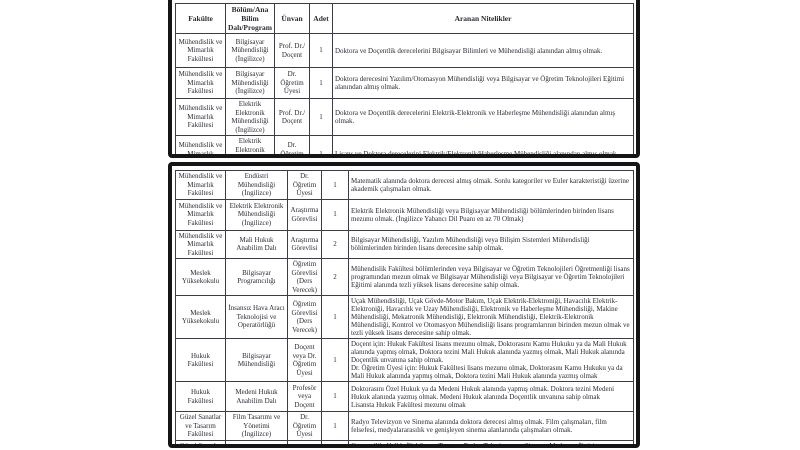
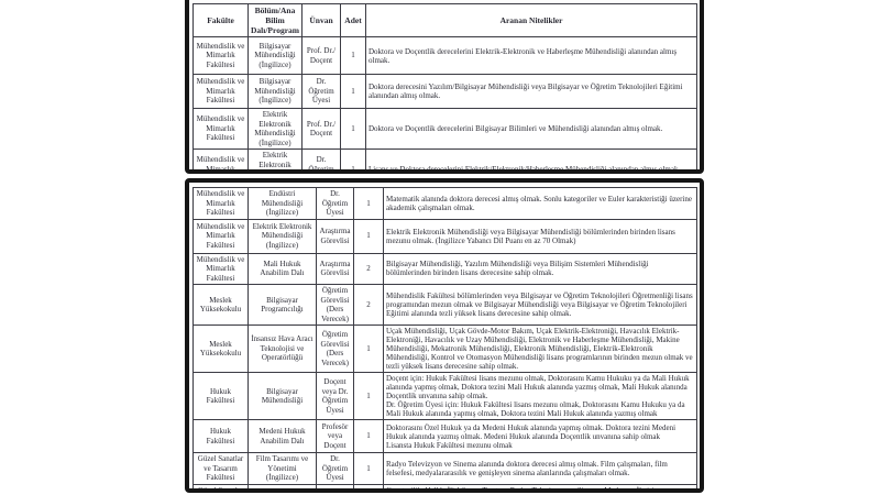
  Fakülte	Bölüm/Ana Bilim Dalı/Program	Ünvan	Adet	Aranan Nitelikler
- Mühendislik ve Mimarlık Fakültesi	Bilgisayar Mühendisliği (İngilizce)	Prof. Dr./ Doçent	1	Doktora ve Doçentlik derecelerini Bilgisayar Bilimleri ve Mühendisliği alanından almış olmak.
+ Mühendislik ve Mimarlık Fakültesi	Bilgisayar Mühendisliği (İngilizce)	Prof. Dr./ Doçent	1	Doktora ve Doçentlik derecelerini Elektrik-Elektronik ve Haberleşme Mühendisliği alanından almış olmak.
- Mühendislik ve Mimarlık Fakültesi	Bilgisayar Mühendisliği (İngilizce)	Dr. Öğretim Üyesi	1	Doktora derecesini Yazılım/Otomasyon Mühendisliği veya Bilgisayar ve Öğretim Teknolojileri Eğitimi alanından almış olmak.
+ Mühendislik ve Mimarlık Fakültesi	Bilgisayar Mühendisliği (İngilizce)	Dr. Öğretim Üyesi	1	Doktora derecesini Yazılım/Bilgisayar Mühendisliği veya Bilgisayar ve Öğretim Teknolojileri Eğitimi alanından almış olmak.
- Mühendislik ve Mimarlık Fakültesi	Elektrik Elektronik Mühendisliği (İngilizce)	Prof. Dr./ Doçent	1	Doktora ve Doçentlik derecelerini Elektrik-Elektronik ve Haberleşme Mühendisliği alanından almış olmak.
+ Mühendislik ve Mimarlık Fakültesi	Elektrik Elektronik Mühendisliği (İngilizce)	Prof. Dr./ Doçent	1	Doktora ve Doçentlik derecelerini Bilgisayar Bilimleri ve Mühendisliği alanından almış olmak.
  Mühendislik ve Mimarlık	Elektrik Elektronik	Dr. Öğretim	1	Lisans ve Doktora derecelerini Elektrik/Elektronik/Haberleşme Mühendisliği alanından almış olmak.
  Mühendislik ve Mimarlık Fakültesi	Endüstri Mühendisliği (İngilizce)	Dr. Öğretim Üyesi	1	Matematik alanında doktora derecesi almış olmak. Sonlu kategoriler ve Euler karakteristiği üzerine akademik çalışmaları olmak.
  Mühendislik ve Mimarlık Fakültesi	Elektrik Elektronik Mühendisliği (İngilizce)	Araştırma Görevlisi	1	Elektrik Elektronik Mühendisliği veya Bilgisayar Mühendisliği bölümlerinden birinden lisans mezunu olmak. (İngilizce Yabancı Dil Puanı en az 70 Olmak)
  Mühendislik ve Mimarlık Fakültesi	Mali Hukuk Anabilim Dalı	Araştırma Görevlisi	2	Bilgisayar Mühendisliği, Yazılım Mühendisliği veya Bilişim Sistemleri Mühendisliği bölümlerinden birinden lisans derecesine sahip olmak.
  Meslek Yüksekokulu	Bilgisayar Programcılığı	Öğretim Görevlisi (Ders Verecek)	2	Mühendislik Fakültesi bölümlerinden veya Bilgisayar ve Öğretim Teknolojileri Öğretmenliği lisans programından mezun olmak ve Bilgisayar Mühendisliği veya Bilgisayar ve Öğretim Teknolojileri Eğitimi alanında tezli yüksek lisans derecesine sahip olmak.
  Meslek Yüksekokulu	İnsansız Hava Aracı Teknolojisi ve Operatörlüğü	Öğretim Görevlisi (Ders Verecek)	1	Uçak Mühendisliği, Uçak Gövde-Motor Bakım, Uçak Elektrik-Elektroniği, Havacılık Elektrik-Elektroniği, Havacılık ve Uzay Mühendisliği, Elektronik ve Haberleşme Mühendisliği, Makine Mühendisliği, Mekatronik Mühendisliği, Elektronik Mühendisliği, Elektrik-Elektronik Mühendisliği, Kontrol ve Otomasyon Mühendisliği lisans programlarının birinden mezun olmak ve tezli yüksek lisans derecesine sahip olmak.
  Hukuk Fakültesi	Bilgisayar Mühendisliği	Doçent veya Dr. Öğretim Üyesi	1	Doçent için: Hukuk Fakültesi lisans mezunu olmak, Doktorasını Kamu Hukuku ya da Mali Hukuk alanında yapmış olmak, Doktora tezini Mali Hukuk alanında yazmış olmak, Mali Hukuk alanında Doçentlik unvanına sahip olmak. Dr. Öğretim Üyesi için: Hukuk Fakültesi lisans mezunu olmak, Doktorasını Kamu Hukuku ya da Mali Hukuk alanında yapmış olmak, Doktora tezini Mali Hukuk alanında yazmış olmak
  Hukuk Fakültesi	Medeni Hukuk Anabilim Dalı	Profesör veya Doçent	1	Doktorasını Özel Hukuk ya da Medeni Hukuk alanında yapmış olmak. Doktora tezini Medeni Hukuk alanında yazmış olmak. Medeni Hukuk alanında Doçentlik unvanına sahip olmak Lisansta Hukuk Fakültesi mezunu olmak
  Güzel Sanatlar ve Tasarım Fakültesi	Film Tasarımı ve Yönetimi (İngilizce)	Dr. Öğretim Üyesi	1	Radyo Televizyon ve Sinema alanında doktora derecesi almış olmak. Film çalışmaları, film felsefesi, medyalararasılık ve genişleyen sinema alanlarında çalışmaları olmak.
